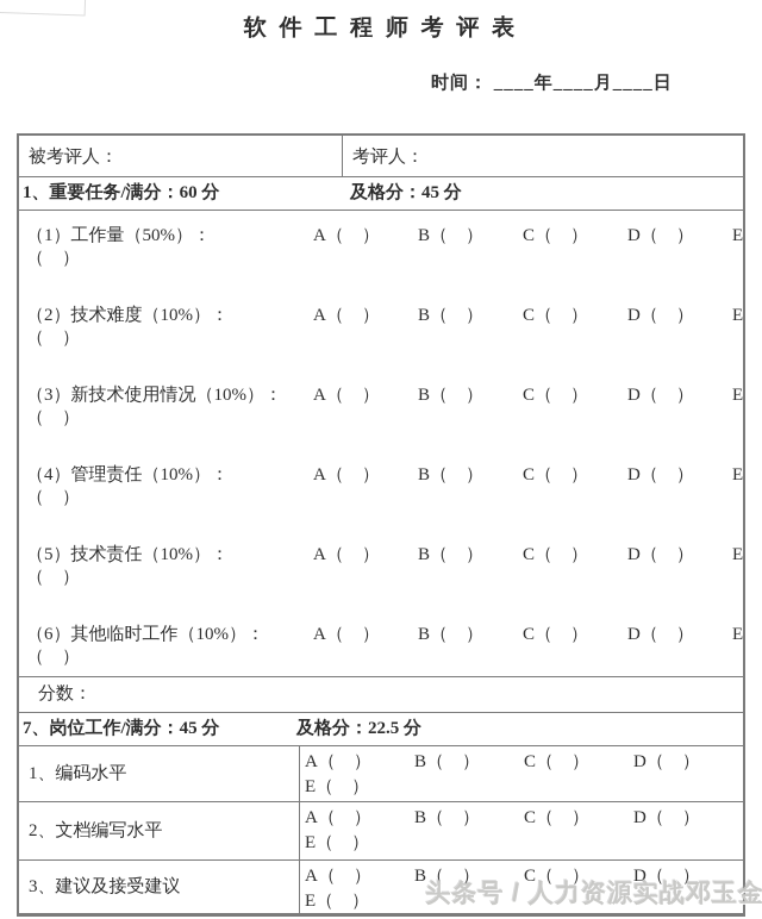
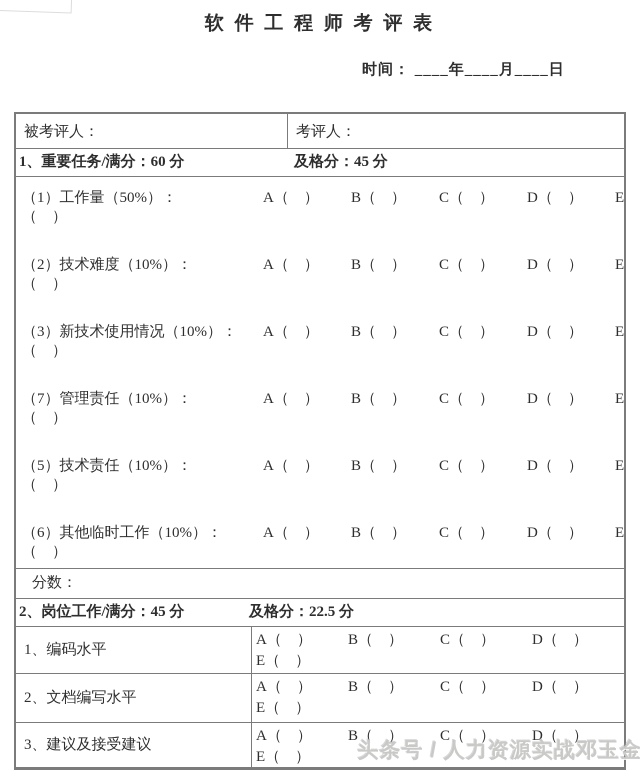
  软 件 工 程 师 考 评 表
  时间： ____年____月____日
  被考评人：
  考评人：
  1、重要任务/满分：60 分
  及格分：45 分
  （1）工作量（50%）：
  A（ ）
  B（ ）
  C（ ）
  D（ ）
  E
  （ ）
  （2）技术难度（10%）：
  A（ ）
  B（ ）
  C（ ）
  D（ ）
  E
  （ ）
  （3）新技术使用情况（10%）：
  A（ ）
  B（ ）
  C（ ）
  D（ ）
  E
  （ ）
- （4）管理责任（10%）：
+ （7）管理责任（10%）：
  A（ ）
  B（ ）
  C（ ）
  D（ ）
  E
  （ ）
  （5）技术责任（10%）：
  A（ ）
  B（ ）
  C（ ）
  D（ ）
  E
  （ ）
  （6）其他临时工作（10%）：
  A（ ）
  B（ ）
  C（ ）
  D（ ）
  E
  （ ）
  分数：
- 7、岗位工作/满分：45 分
+ 2、岗位工作/满分：45 分
  及格分：22.5 分
  1、编码水平
  A（ ）
  B（ ）
  C（ ）
  D（ ）
  E（ ）
  2、文档编写水平
  A（ ）
  B（ ）
  C（ ）
  D（ ）
  E（ ）
  3、建议及接受建议
  A（ ）
  B（ ）
  C（ ）
  D（ ）
  E（ ）
  头条号 / 人力资源实战邓玉金
